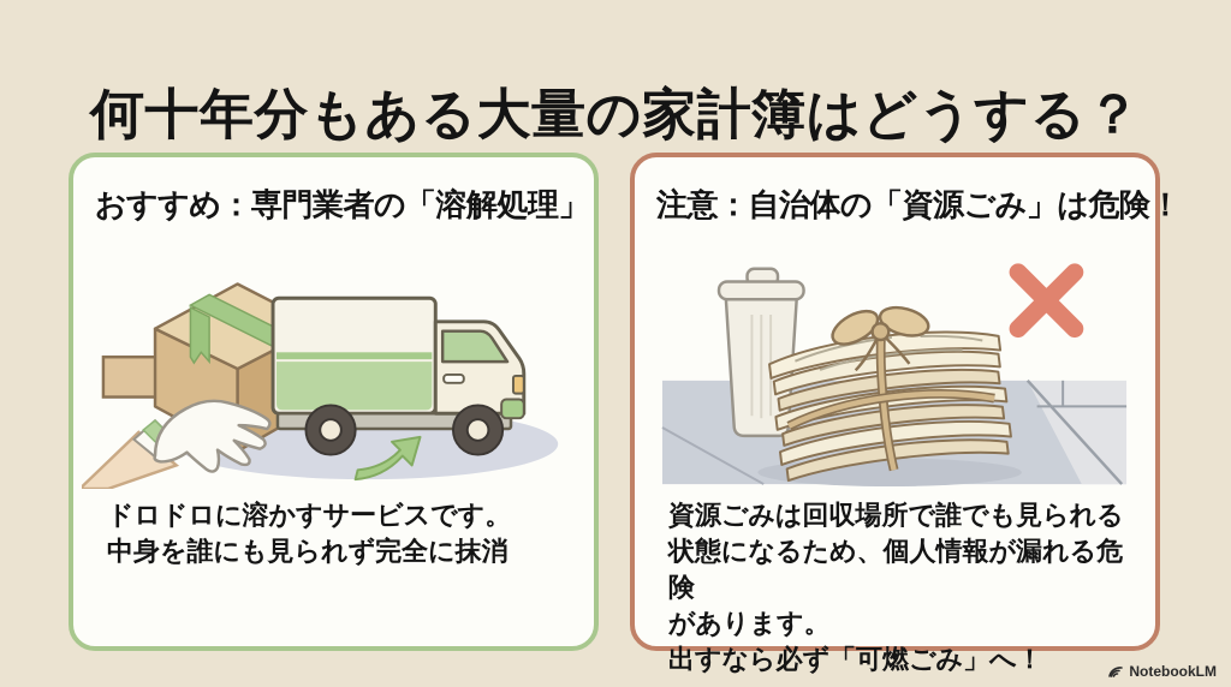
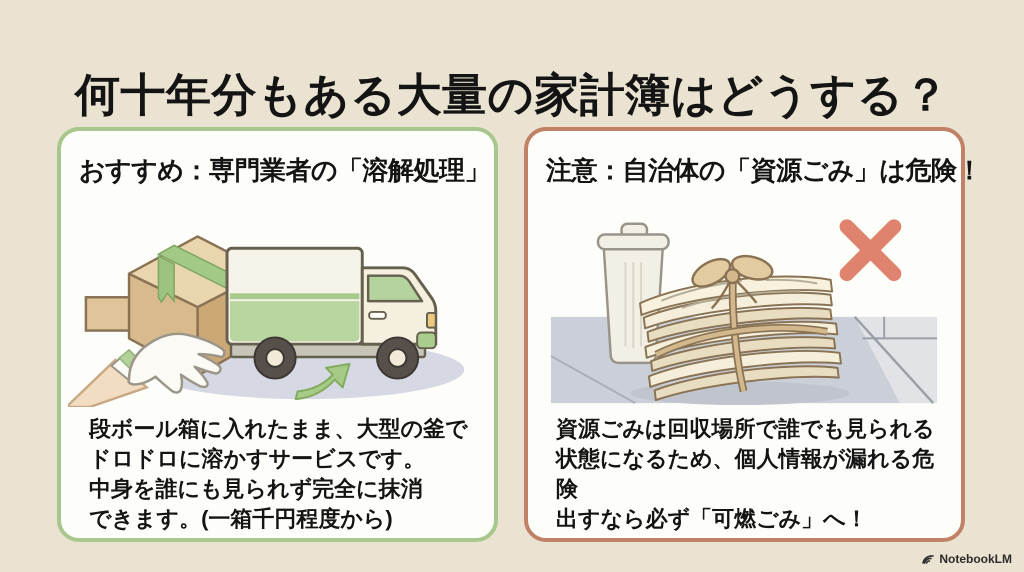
  何十年分もある大量の家計簿はどうする？
  おすすめ：専門業者の「溶解処理」
+ 段ボール箱に入れたまま、大型の釜で
  ドロドロに溶かすサービスです。
  中身を誰にも見られず完全に抹消
+ できます。(一箱千円程度から)
  注意：自治体の「資源ごみ」は危険！
  資源ごみは回収場所で誰でも見られる
  状態になるため、個人情報が漏れる危険
- があります。
  出すなら必ず「可燃ごみ」へ！
  NotebookLM
